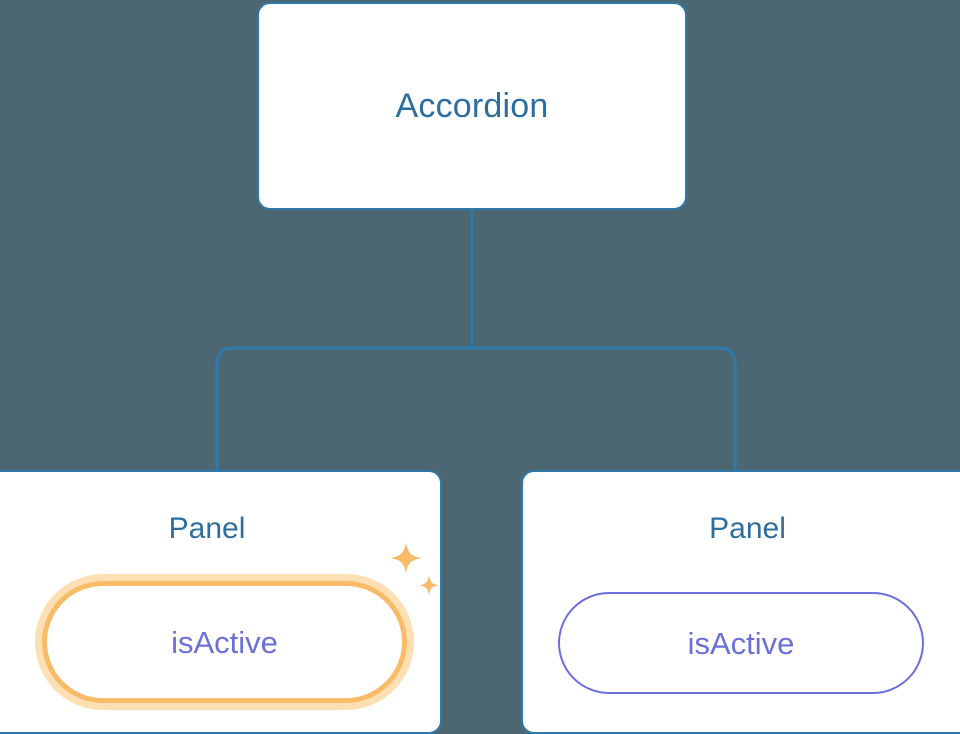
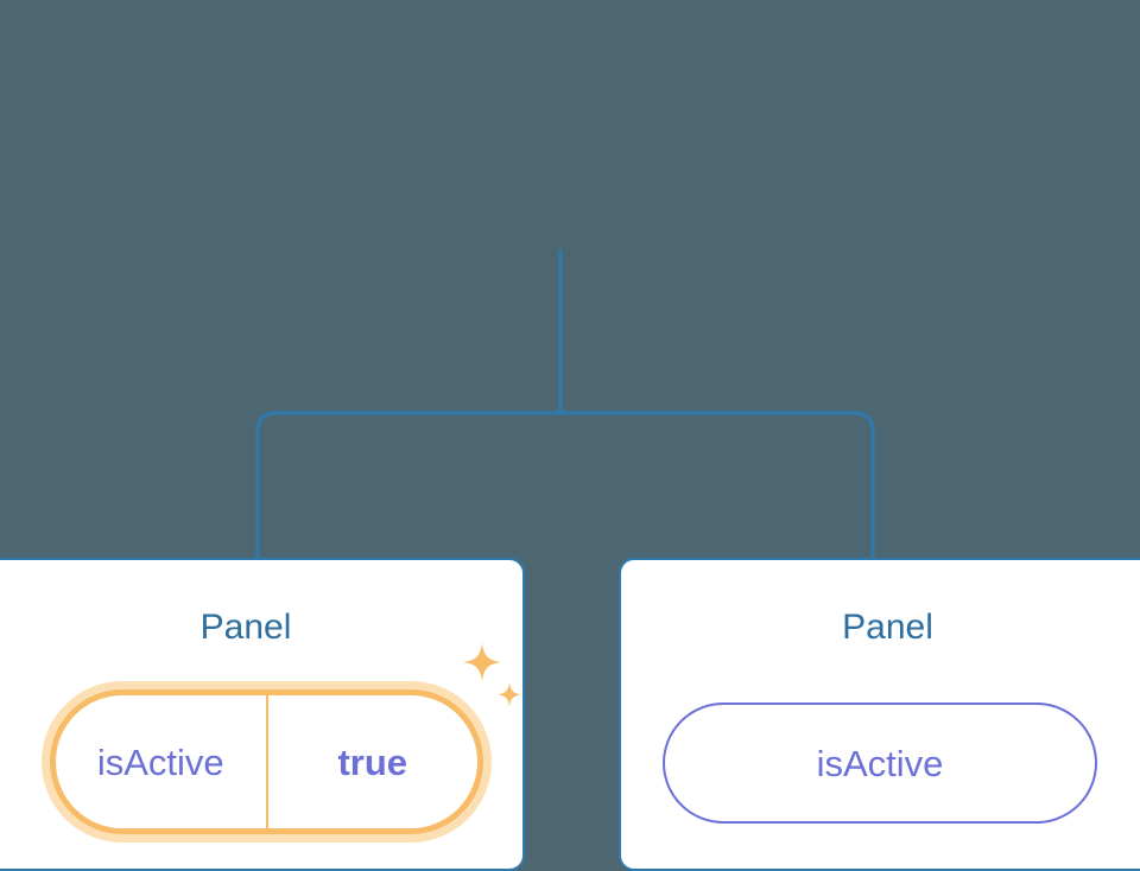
- Accordion
  Panel
  isActive
+ true
  Panel
  isActive
